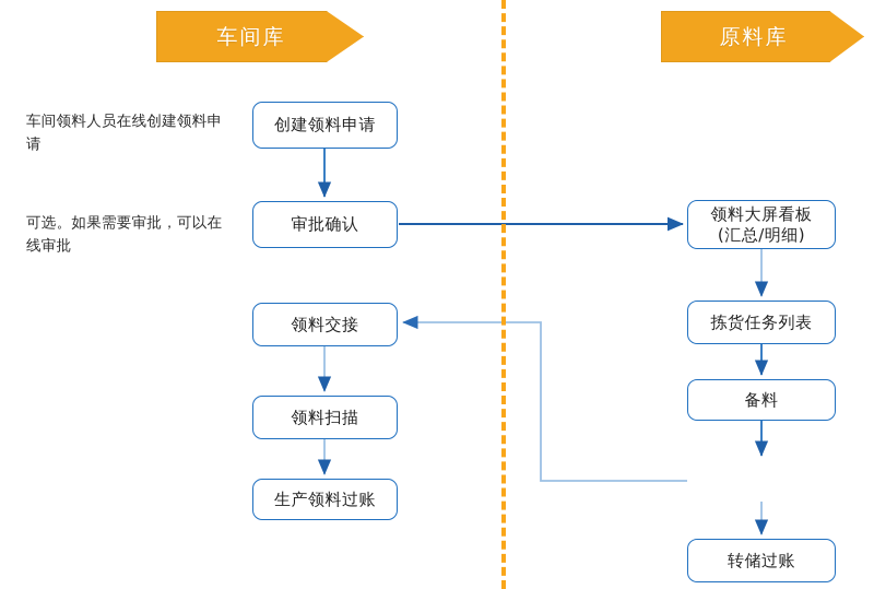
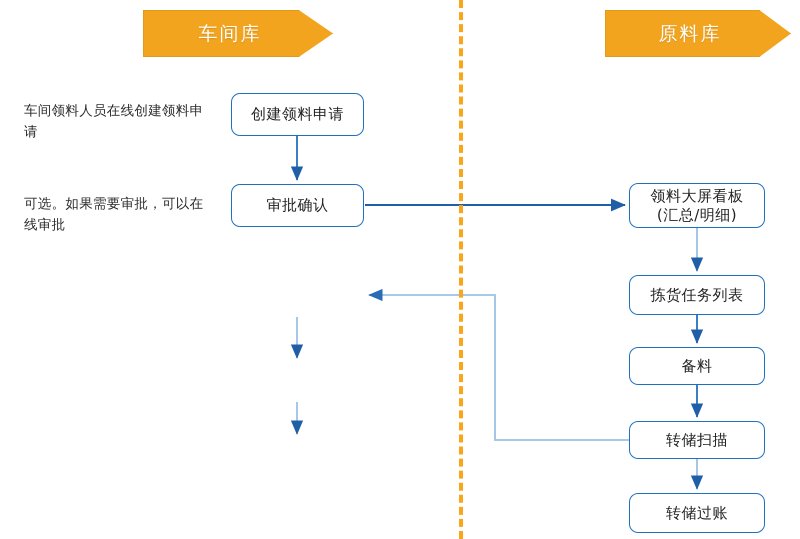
  车间库
  原料库
  车间领料人员在线创建领料申请
  可选。如果需要审批，可以在线审批
  创建领料申请
  审批确认
- 领料交接
- 领料扫描
- 生产领料过账
  领料大屏看板
  (汇总/明细)
  拣货任务列表
  备料
+ 转储扫描
  转储过账
